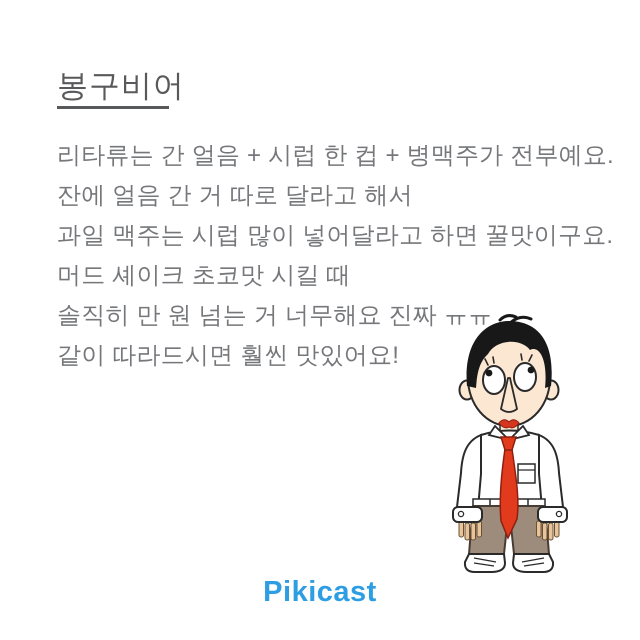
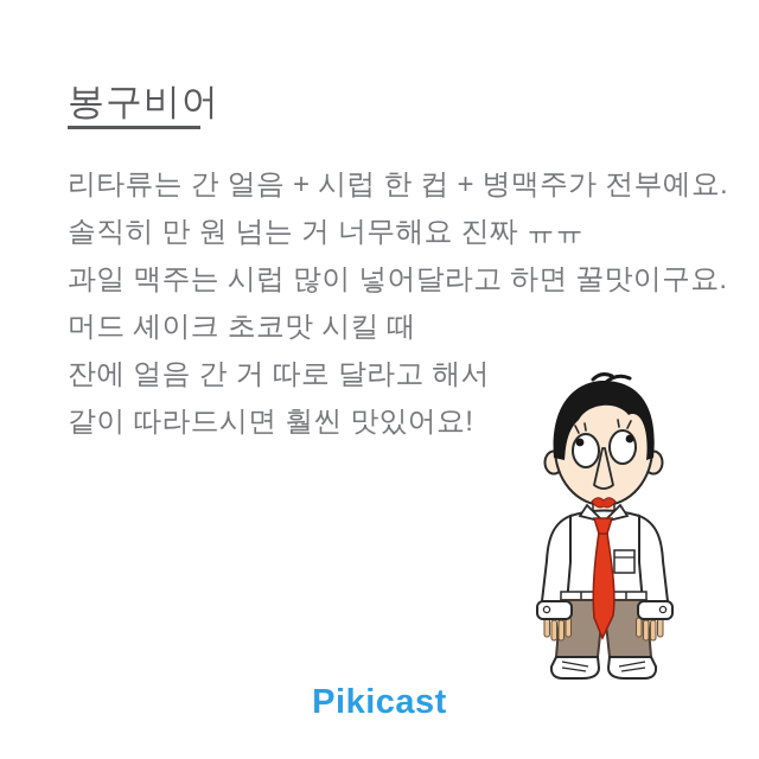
  봉구비어
  리타류는 간 얼음 + 시럽 한 컵 + 병맥주가 전부예요.
- 잔에 얼음 간 거 따로 달라고 해서
+ 솔직히 만 원 넘는 거 너무해요 진짜 ㅠㅠ
  과일 맥주는 시럽 많이 넣어달라고 하면 꿀맛이구요.
  머드 셰이크 초코맛 시킬 때
- 솔직히 만 원 넘는 거 너무해요 진짜 ㅠㅠ
+ 잔에 얼음 간 거 따로 달라고 해서
  같이 따라드시면 훨씬 맛있어요!
  Pikicast
